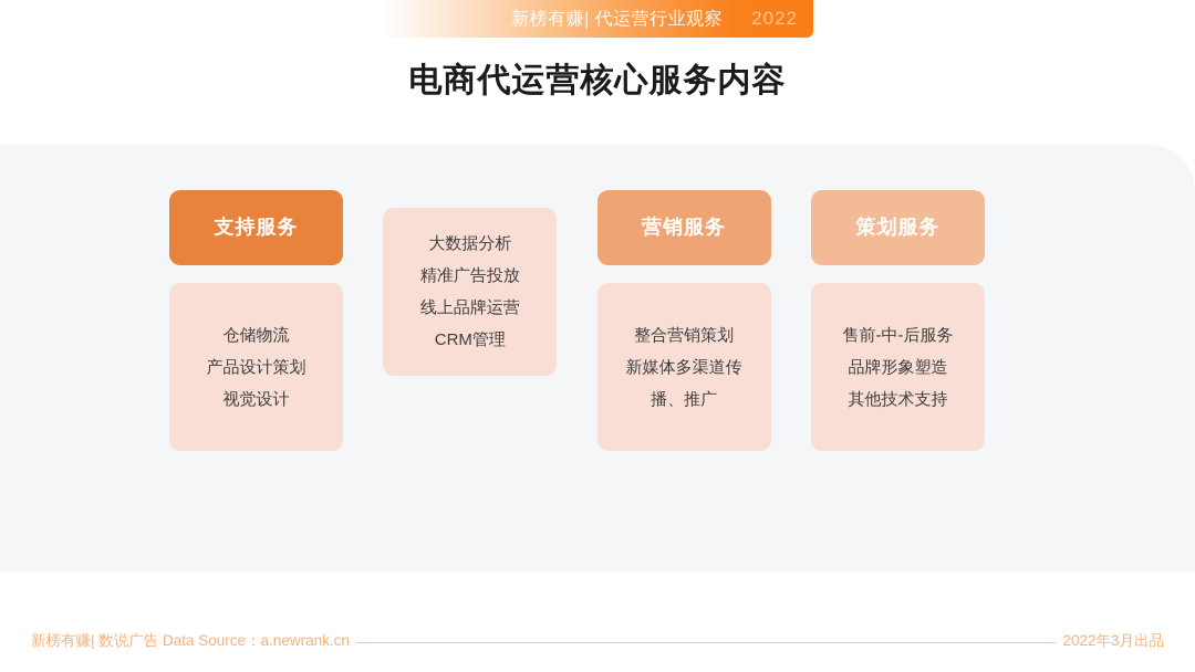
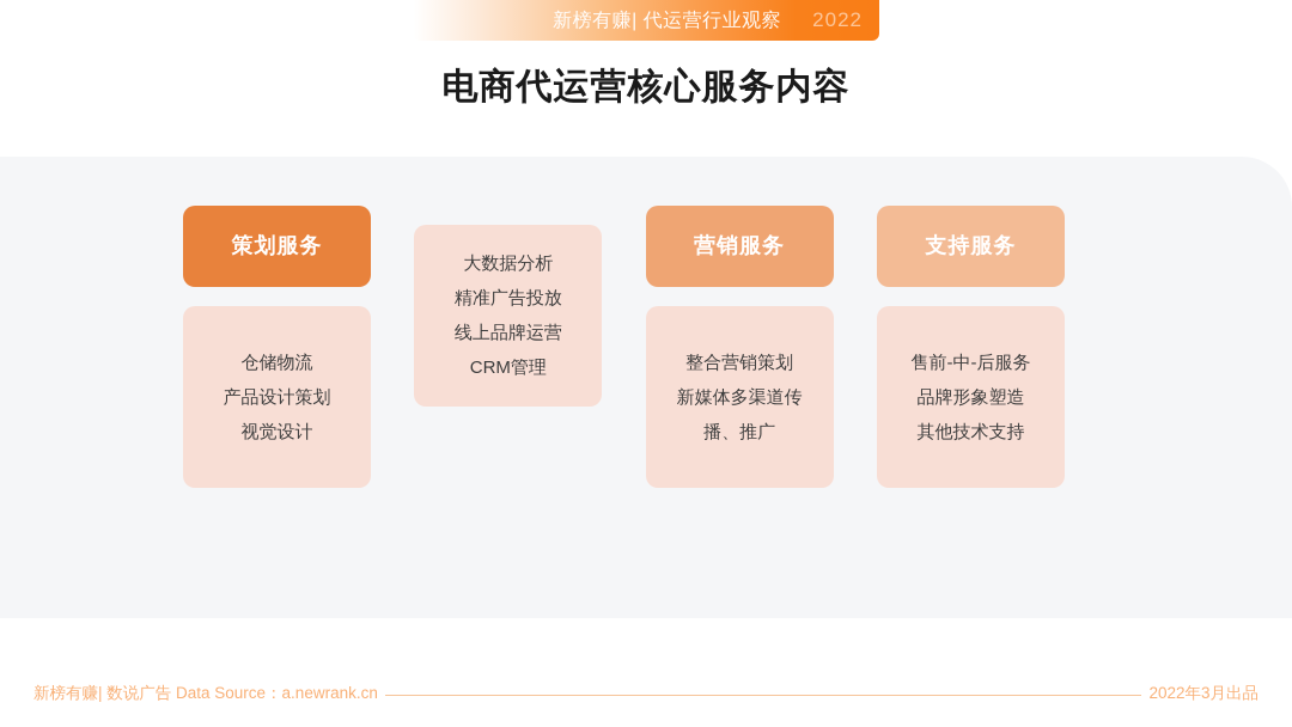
  新榜有赚| 代运营行业观察
  2022
  电商代运营核心服务内容
- 支持服务
+ 策划服务
  仓储物流
  产品设计策划
  视觉设计
  大数据分析
  精准广告投放
  线上品牌运营
  CRM管理
  营销服务
  整合营销策划
  新媒体多渠道传
  播、推广
- 策划服务
+ 支持服务
  售前-中-后服务
  品牌形象塑造
  其他技术支持
  新榜有赚| 数说广告 Data Source：a.newrank.cn
  2022年3月出品
